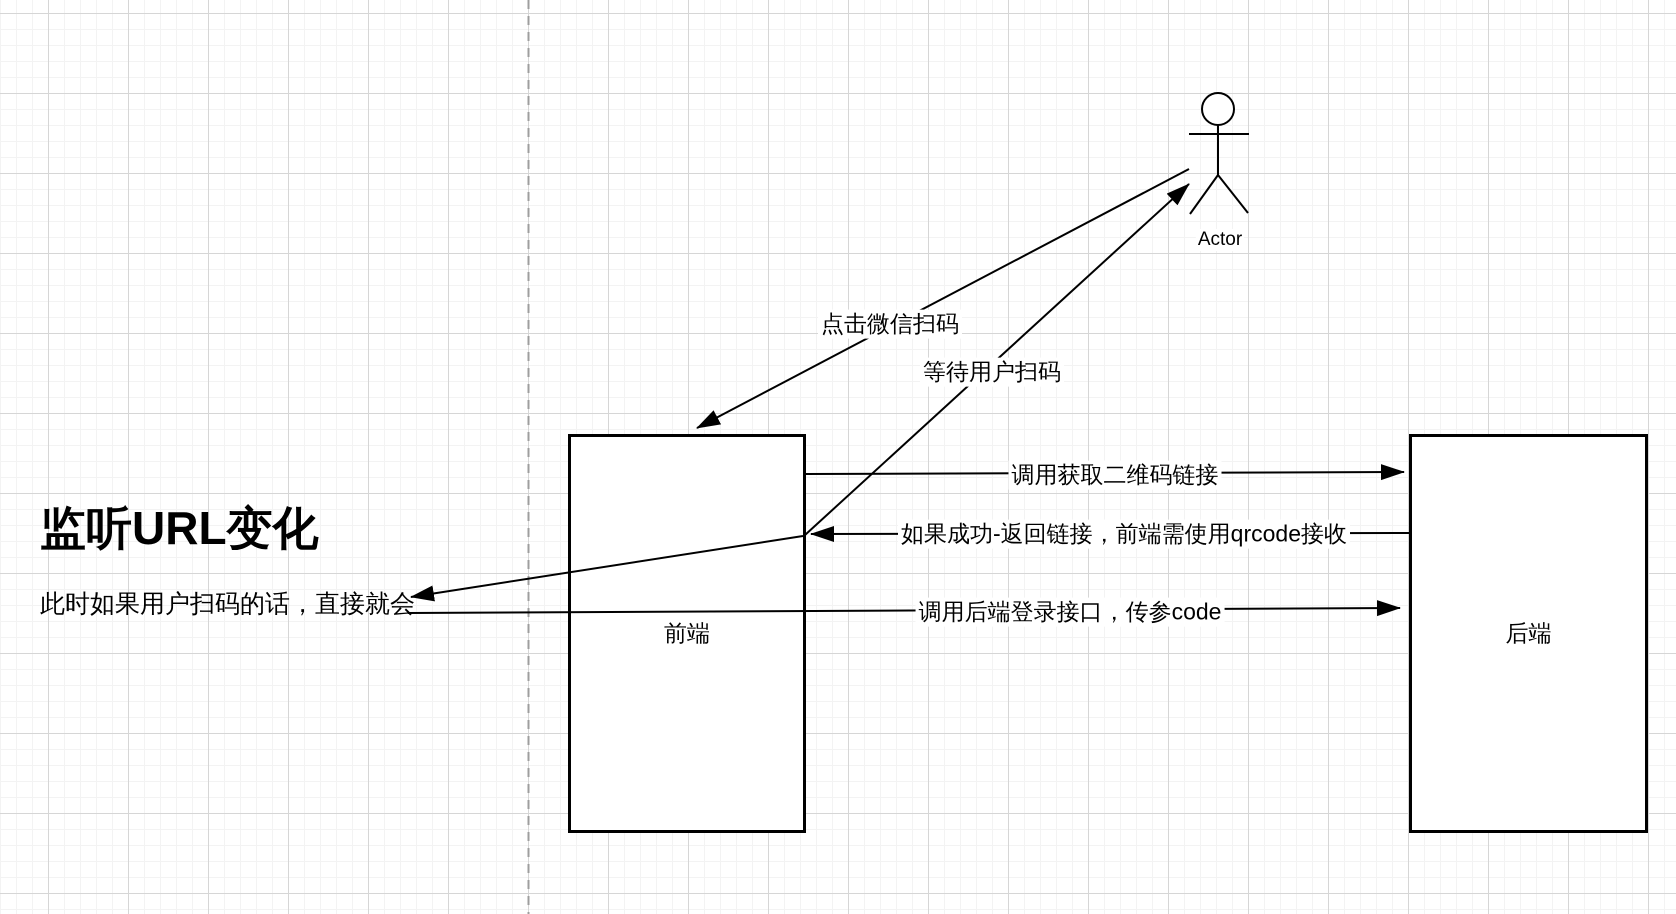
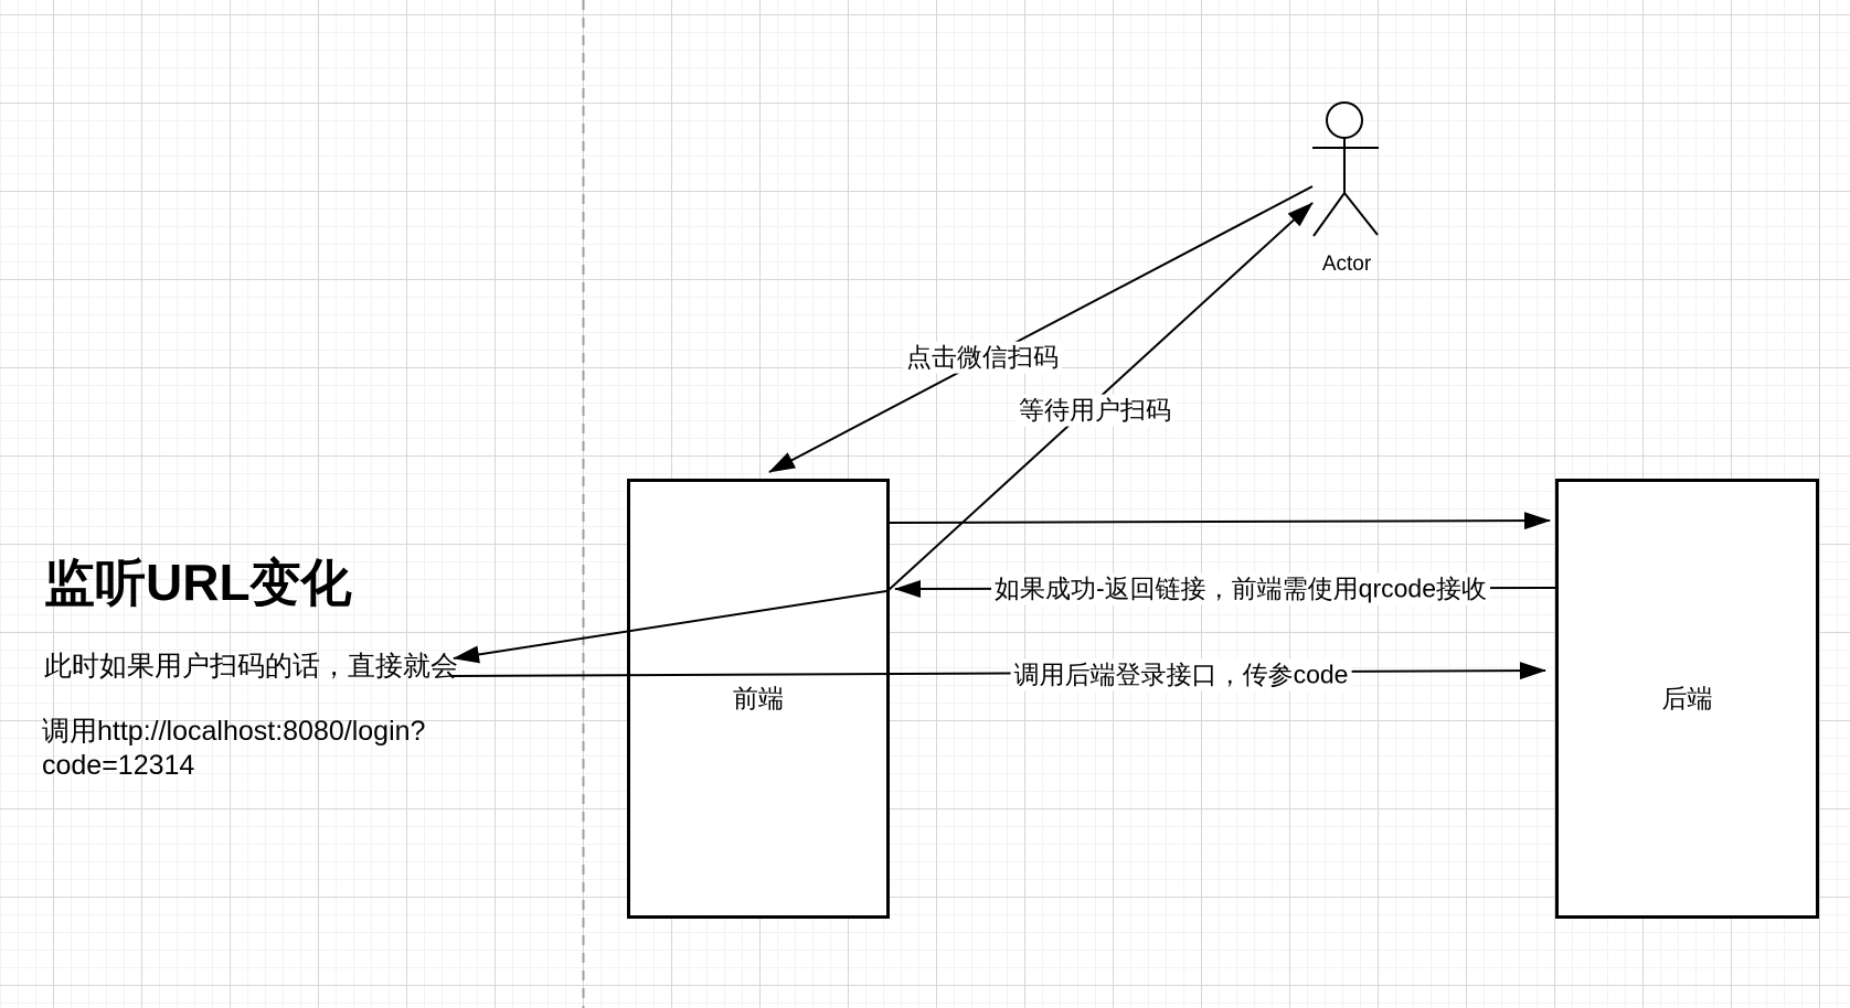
  前端
  后端
  点击微信扫码
  等待用户扫码
- 调用获取二维码链接
  如果成功-返回链接，前端需使用qrcode接收
  调用后端登录接口，传参code
  Actor
  监听URL变化
  此时如果用户扫码的话，直接就会
+ 调用http://localhost:8080/login?
+ code=12314
